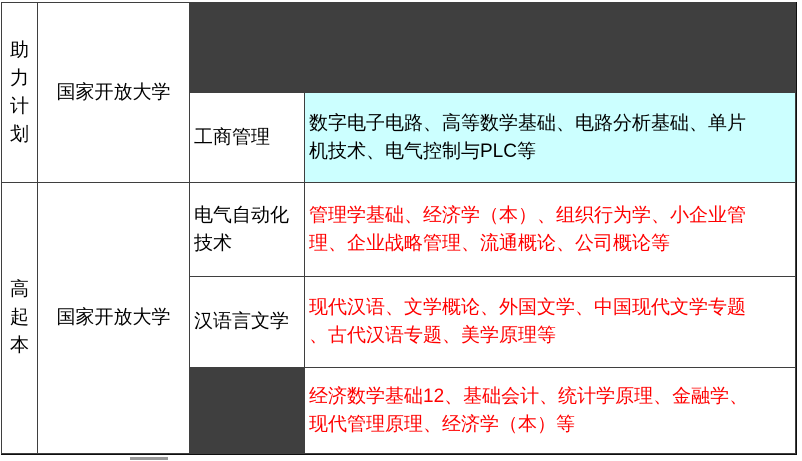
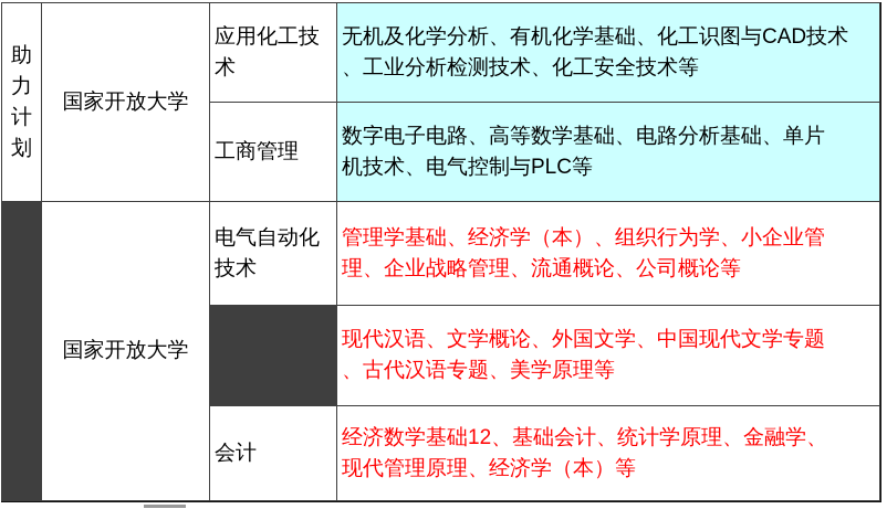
  助力计划
  国家开放大学
+ 应用化工技术
+ 无机及化学分析、有机化学基础、化工识图与CAD技术
+ 、工业分析检测技术、化工安全技术等
  工商管理
  数字电子电路、高等数学基础、电路分析基础、单片
  机技术、电气控制与PLC等
- 高起本
  国家开放大学
  电气自动化技术
  管理学基础、经济学（本）、组织行为学、小企业管
  理、企业战略管理、流通概论、公司概论等
- 汉语言文学
  现代汉语、文学概论、外国文学、中国现代文学专题
  、古代汉语专题、美学原理等
+ 会计
  经济数学基础12、基础会计、统计学原理、金融学、
  现代管理原理、经济学（本）等
